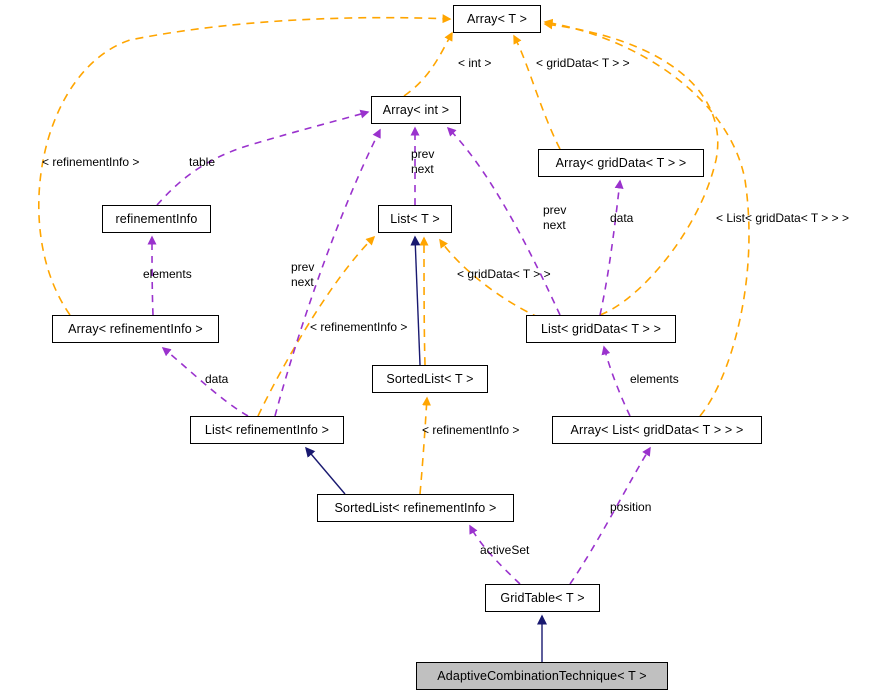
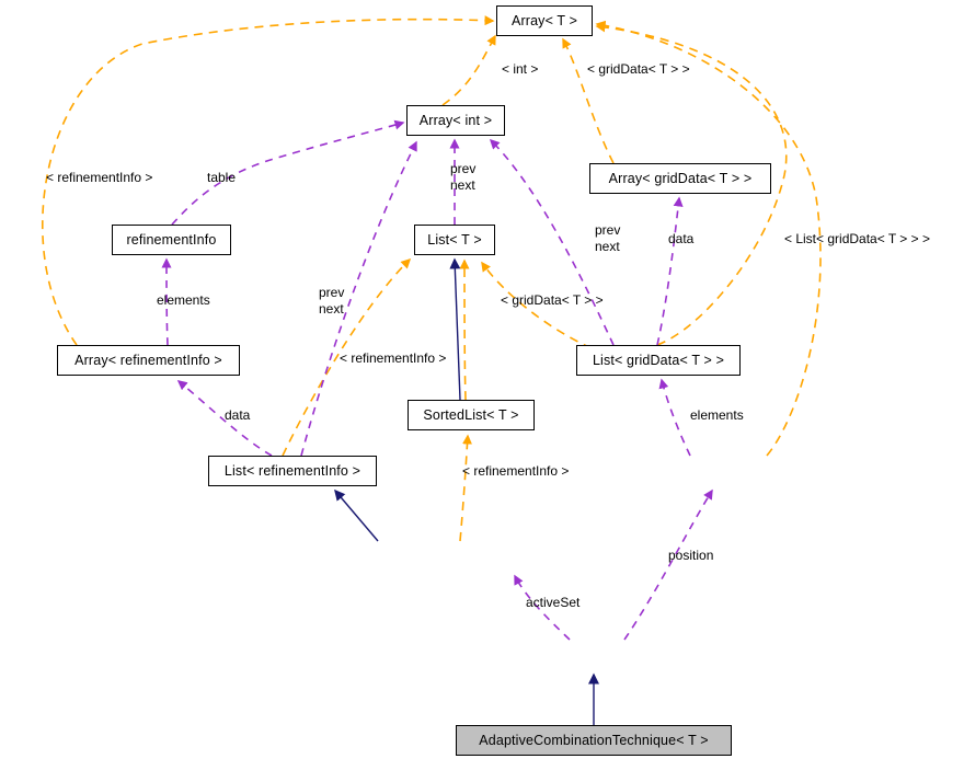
  Array< T >
  Array< int >
  Array< gridData< T > >
  refinementInfo
  List< T >
  Array< refinementInfo >
  List< gridData< T > >
  SortedList< T >
  List< refinementInfo >
- Array< List< gridData< T > > >
- SortedList< refinementInfo >
- GridTable< T >
  AdaptiveCombinationTechnique< T >
  < int >
  < gridData< T > >
  < refinementInfo >
  table
  prev
  next
  prev
  next
  data
  < List< gridData< T > > >
  elements
  prev
  next
  < gridData< T > >
  < refinementInfo >
  data
  elements
  < refinementInfo >
  position
  activeSet
